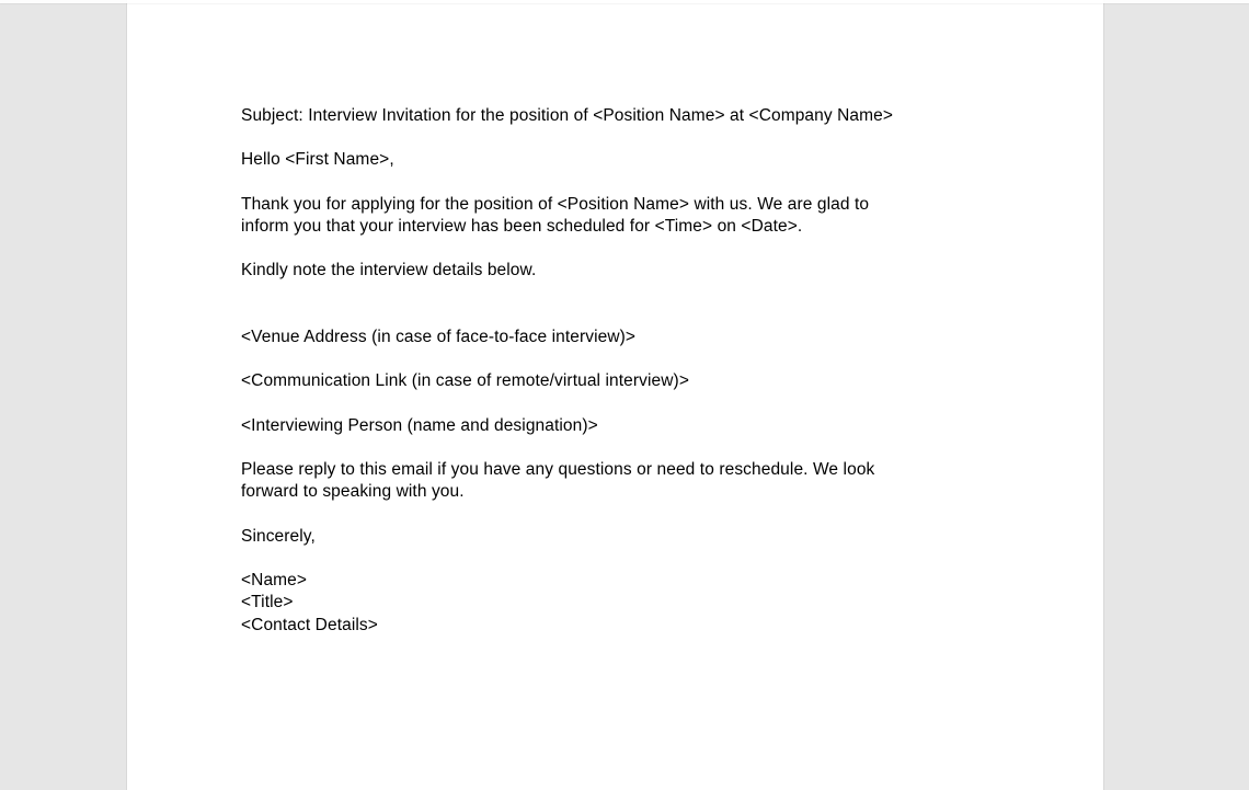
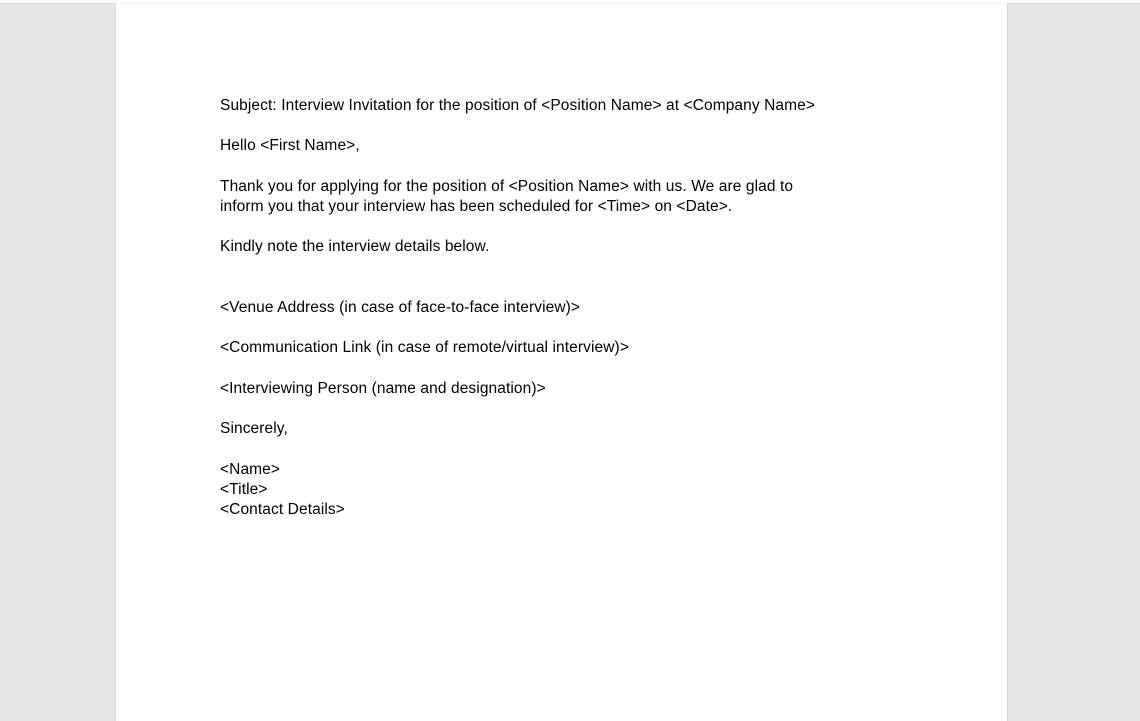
  Subject: Interview Invitation for the position of <Position Name> at <Company Name>
  Hello <First Name>,
  Thank you for applying for the position of <Position Name> with us. We are glad to
  inform you that your interview has been scheduled for <Time> on <Date>.
  Kindly note the interview details below.
  <Venue Address (in case of face-to-face interview)>
  <Communication Link (in case of remote/virtual interview)>
  <Interviewing Person (name and designation)>
- Please reply to this email if you have any questions or need to reschedule. We look
- forward to speaking with you.
  Sincerely,
  <Name>
  <Title>
  <Contact Details>
